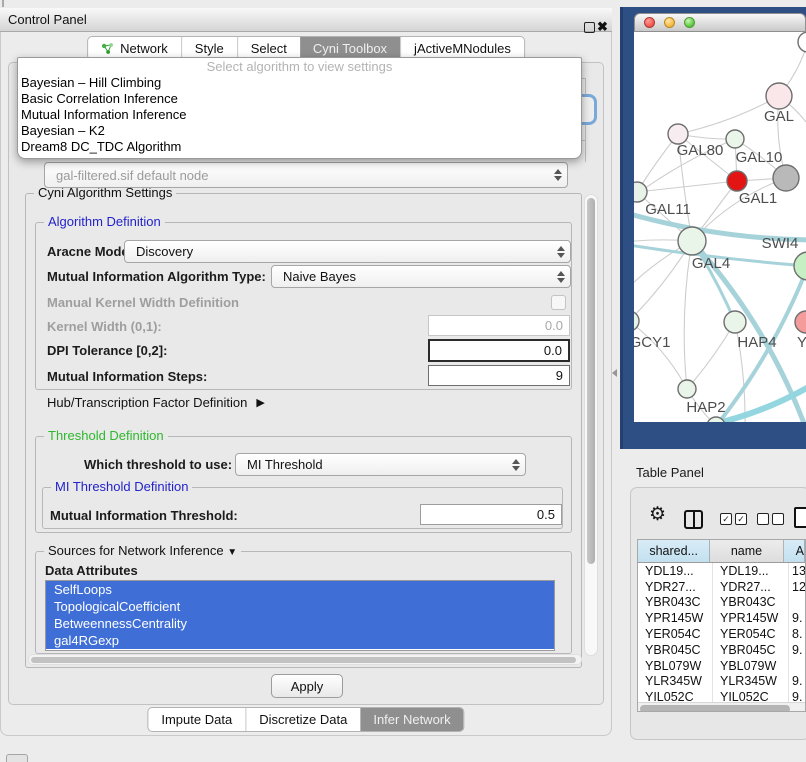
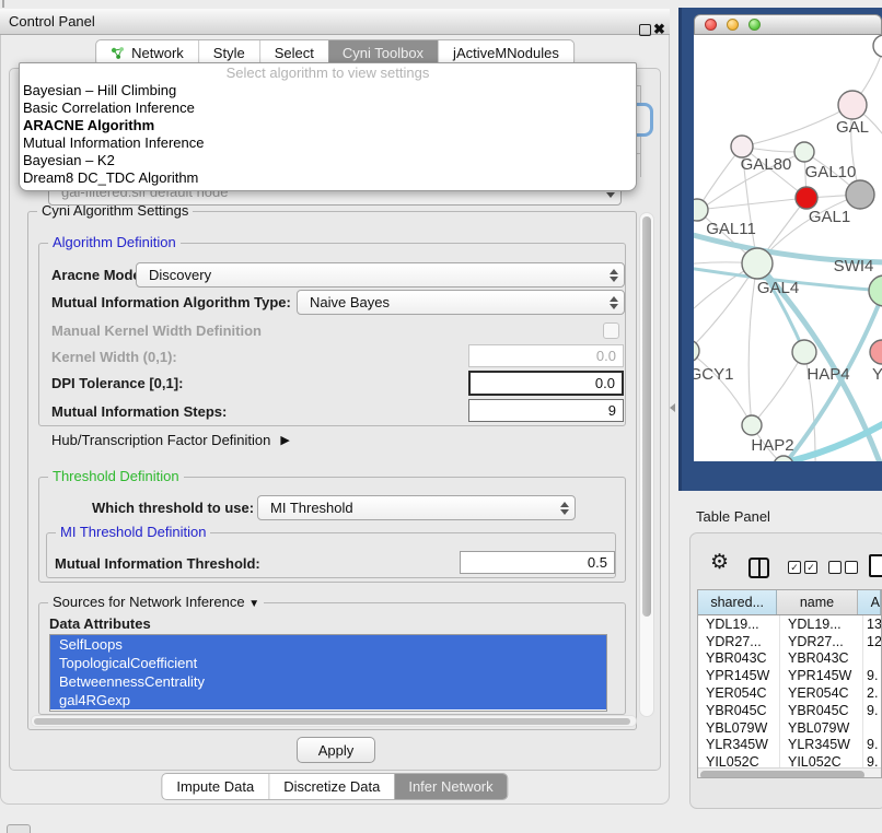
  Control Panel
  ✖
  Network
  Style
  Select
  Cyni Toolbox
  jActiveMNodules
  gal-filtered.sif default node
  Select algorithm to view settings
  Bayesian – Hill Climbing
  Basic Correlation Inference
+ ARACNE Algorithm
  Mutual Information Inference
  Bayesian – K2
  Dream8 DC_TDC Algorithm
  Cyni Algorithm Settings
  Algorithm Definition
  Aracne Mod
  Discovery
  Mutual Information Algorithm Type:
  Naive Bayes
  Manual Kernel Width Definition
  Kernel Width (0,1):
  0.0
- DPI Tolerance [0,2]:
+ DPI Tolerance [0,1]:
  0.0
  Mutual Information Steps:
  9
  Hub/Transcription Factor Definition
  ▶
  Threshold Definition
  Which threshold to use:
  MI Threshold
  MI Threshold Definition
  Mutual Information Threshold:
  0.5
  Sources for Network Inference ▼
  Data Attributes
  SelfLoops
  TopologicalCoefficient
  BetweennessCentrality
  gal4RGexp
  Apply
  Impute Data
  Discretize Data
  Infer Network
  GAL
  GAL80
  GAL10
  GAL1
  GAL11
  GAL4
  SWI4
  GCY1
  HAP4
  Y
  HAP2
  Table Panel
  ⚙
  ✓
  ✓
  shared...
  name
  A
  YDL19...
  YDL19...
  13
  YDR27...
  YDR27...
  12
  YBR043C
  YBR043C
  YPR145W
  YPR145W
  9.
  YER054C
  YER054C
- 8.
+ 2.
  YBR045C
  YBR045C
  9.
  YBL079W
  YBL079W
  YLR345W
  YLR345W
  9.
  YIL052C
  YIL052C
  9.
